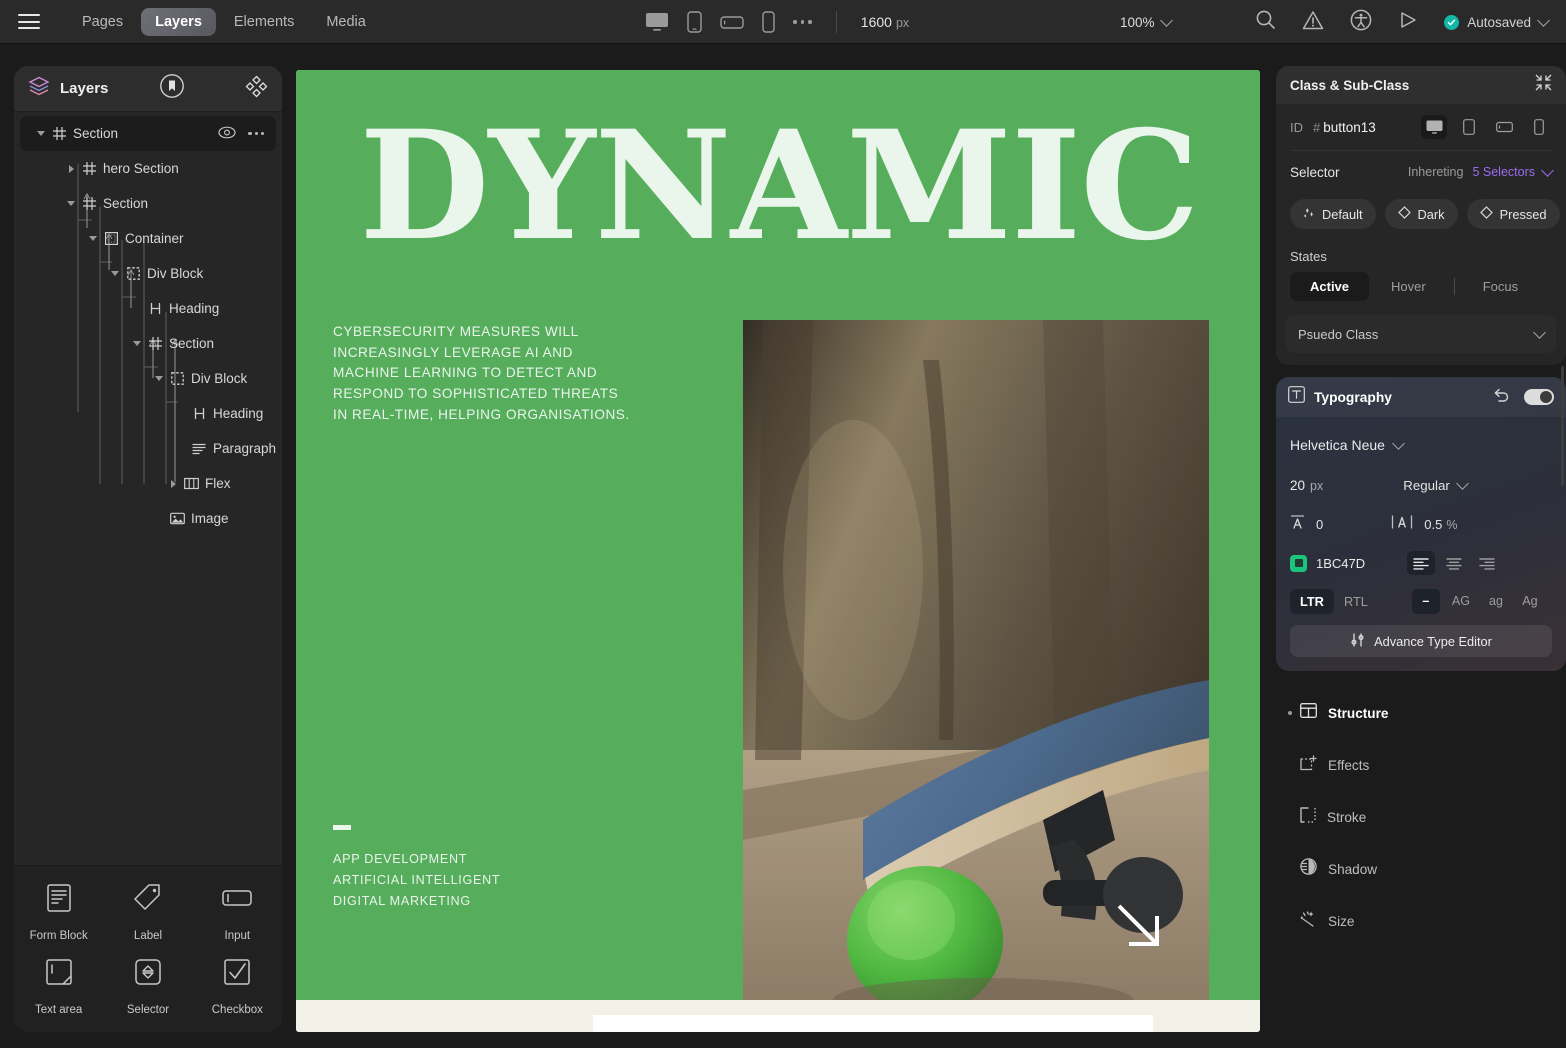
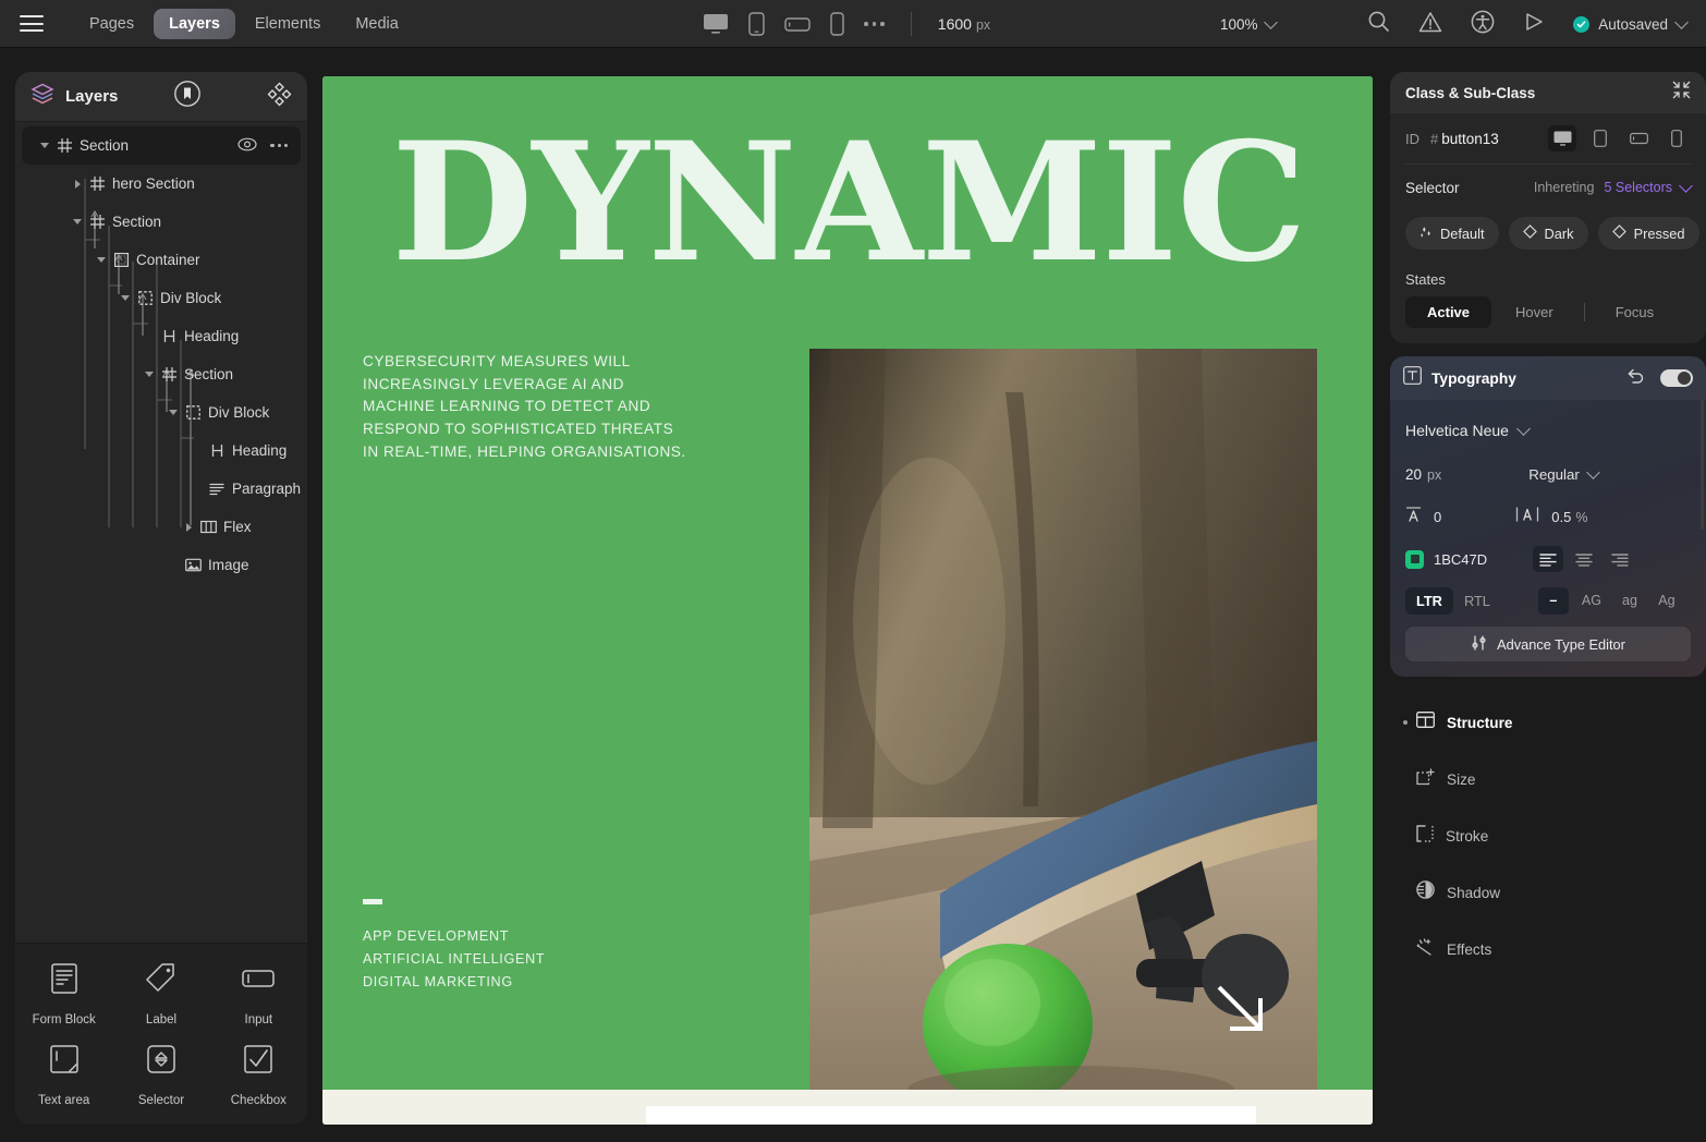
  Pages
  Layers
  Elements
  Media
  1600
  px
  100%
  Autosaved
  Layers
  Section
  hero Section
  Section
  Container
  Div Block
  Heading
  Section
  Div Block
  Heading
  Paragraph
  Flex
  Image
  Form Block
  Label
  Input
  Text area
  Selector
  Checkbox
  DYNAMIC
  CYBERSECURITY MEASURES WILL INCREASINGLY LEVERAGE AI AND MACHINE LEARNING TO DETECT AND RESPOND TO SOPHISTICATED THREATS IN REAL-TIME, HELPING ORGANISATIONS.
  APP DEVELOPMENT
  ARTIFICIAL INTELLIGENT
  DIGITAL MARKETING
  Class & Sub-Class
  ID
  #
  button13
  Selector
  Inhereting
  5 Selectors
  Default
  Dark
  Pressed
  States
  Active
  Hover
  Focus
- Psuedo Class
  Typography
  Helvetica Neue
  20
  px
  Regular
  0
  0.5
  %
  1BC47D
  LTR
  RTL
  –
  AG
  ag
  Ag
  Advance Type Editor
  Structure
- Effects
+ Size
  Stroke
  Shadow
- Size
+ Effects
